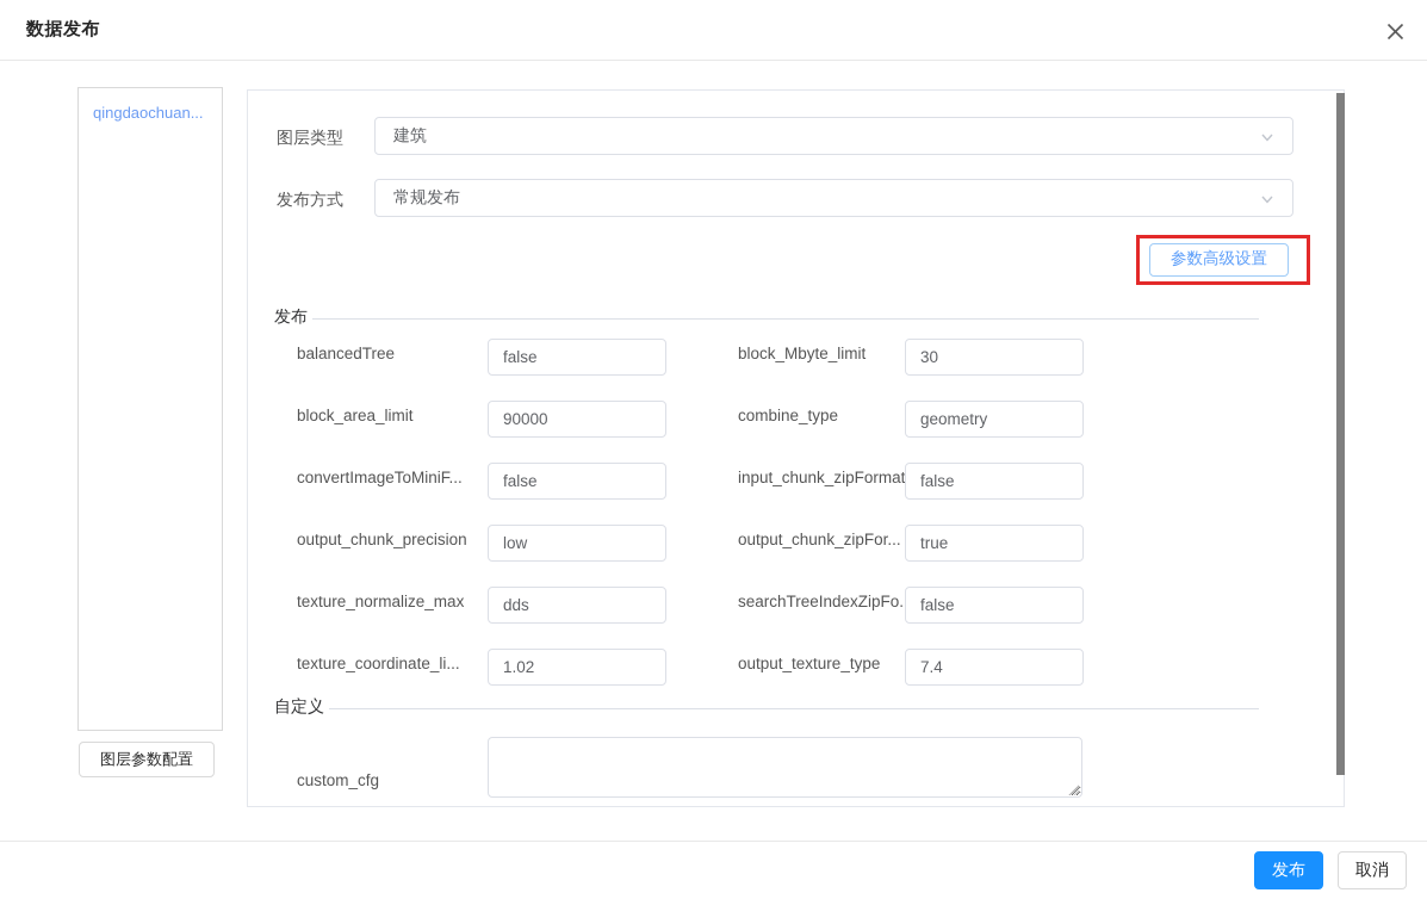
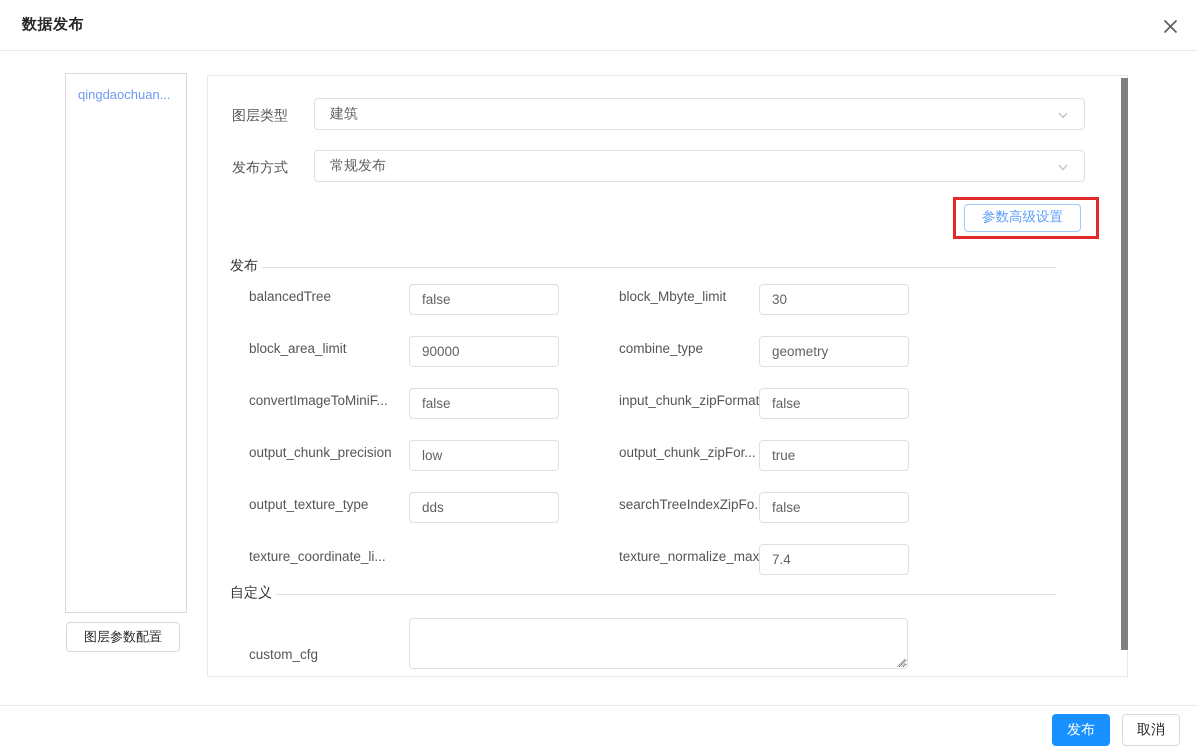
  数据发布
  qingdaochuan...
  图层参数配置
  图层类型
  建筑
  发布方式
  常规发布
  参数高级设置
  发布
  balancedTree
  false
  block_Mbyte_limit
  30
  block_area_limit
  90000
  combine_type
  geometry
  convertImageToMiniF...
  false
  input_chunk_zipFormat
  false
  output_chunk_precision
  low
  output_chunk_zipFor...
  true
- texture_normalize_max
+ output_texture_type
  dds
  searchTreeIndexZipFo.
  false
  texture_coordinate_li...
- 1.02
- output_texture_type
+ texture_normalize_max
  7.4
  自定义
  custom_cfg
  发布
  取消
